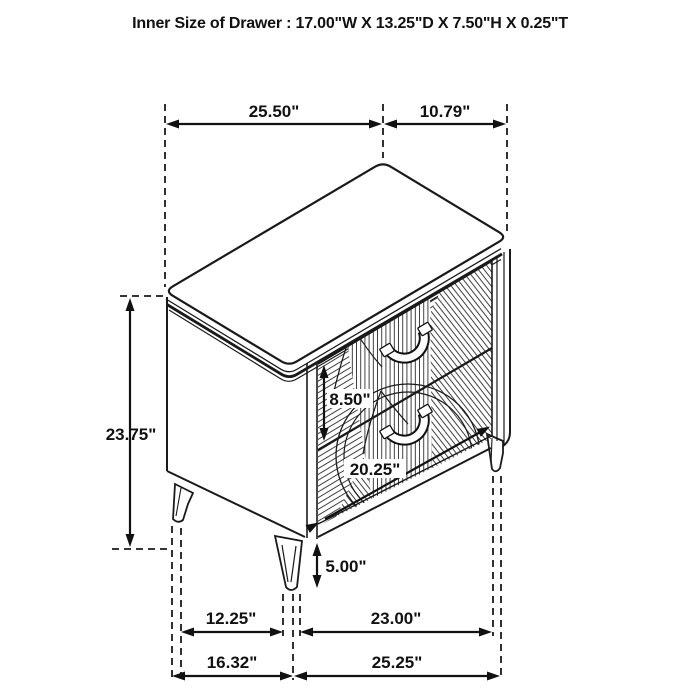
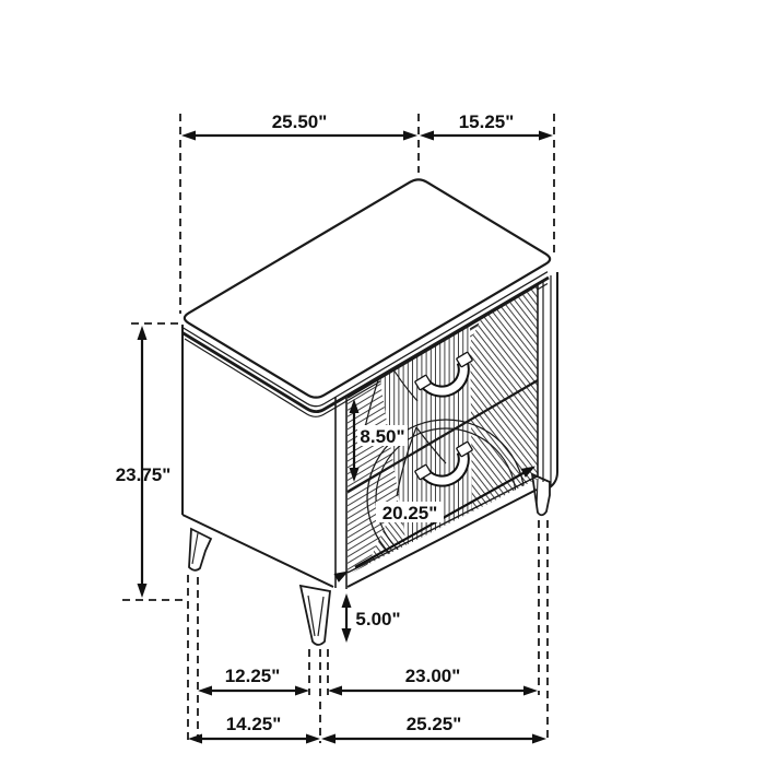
- Inner Size of Drawer : 17.00"W X 13.25"D X 7.50"H X 0.25"T
  25.50"
- 10.79"
+ 15.25"
  23.75"
  8.50"
  20.25"
  5.00"
  12.25"
  23.00"
- 16.32"
+ 14.25"
  25.25"
